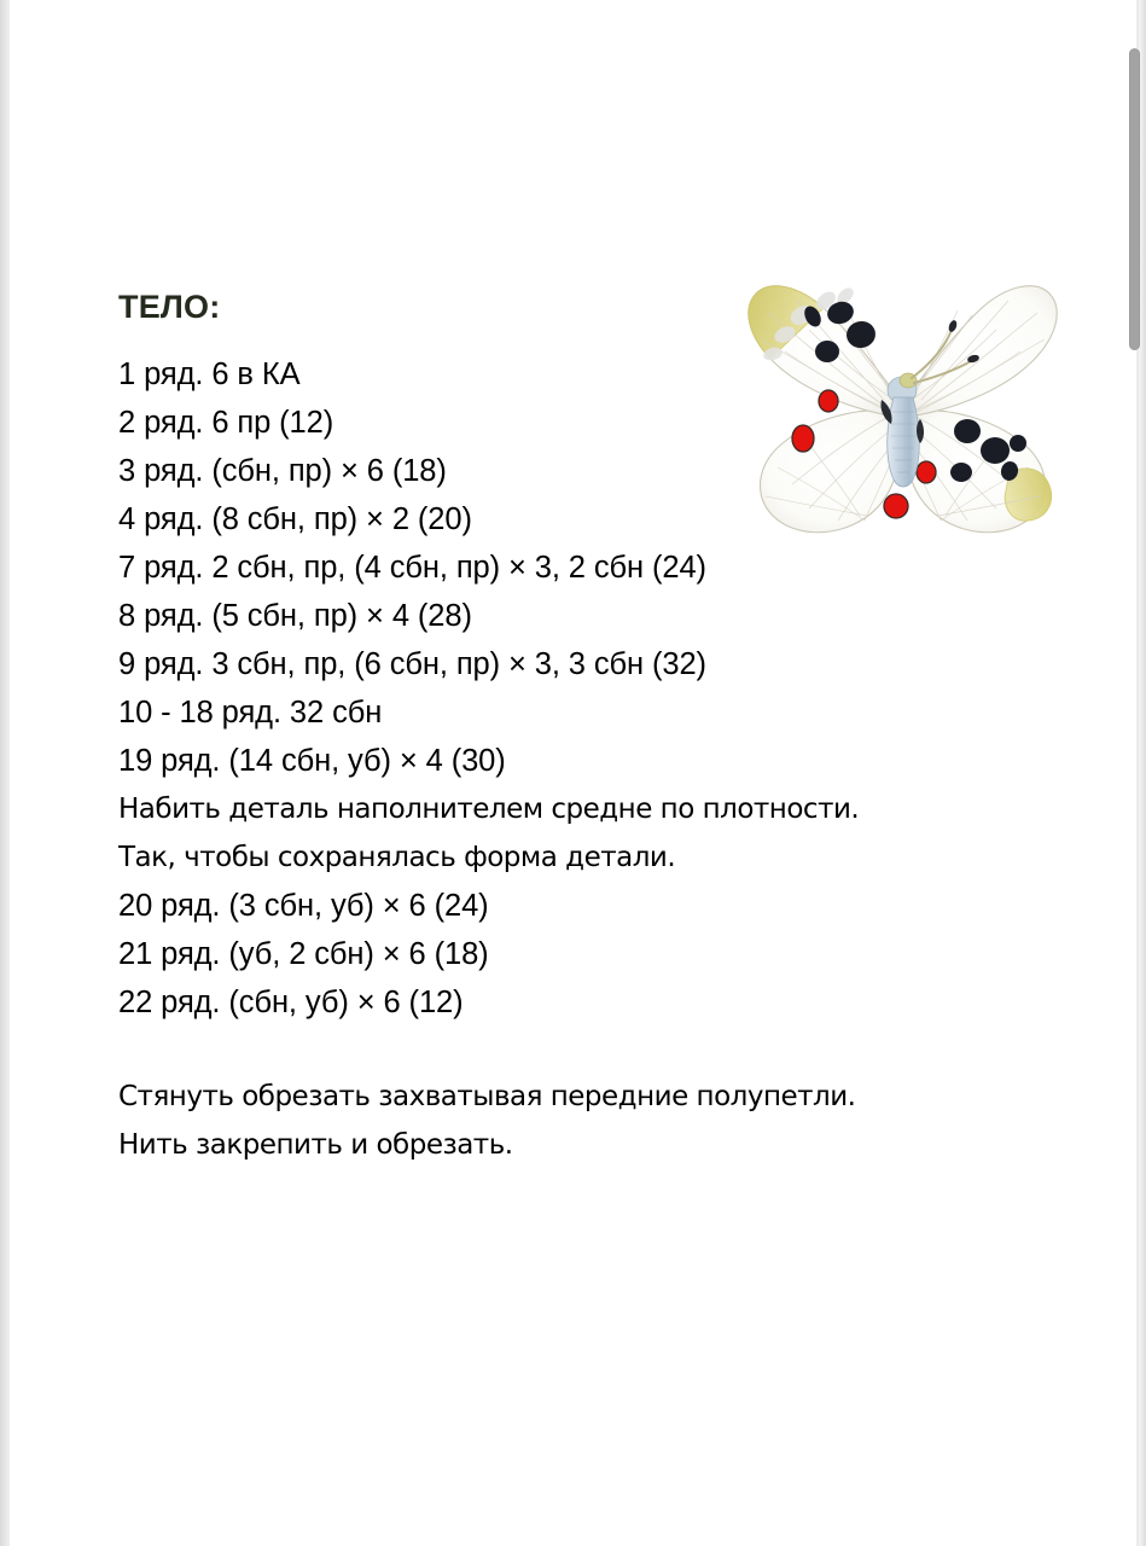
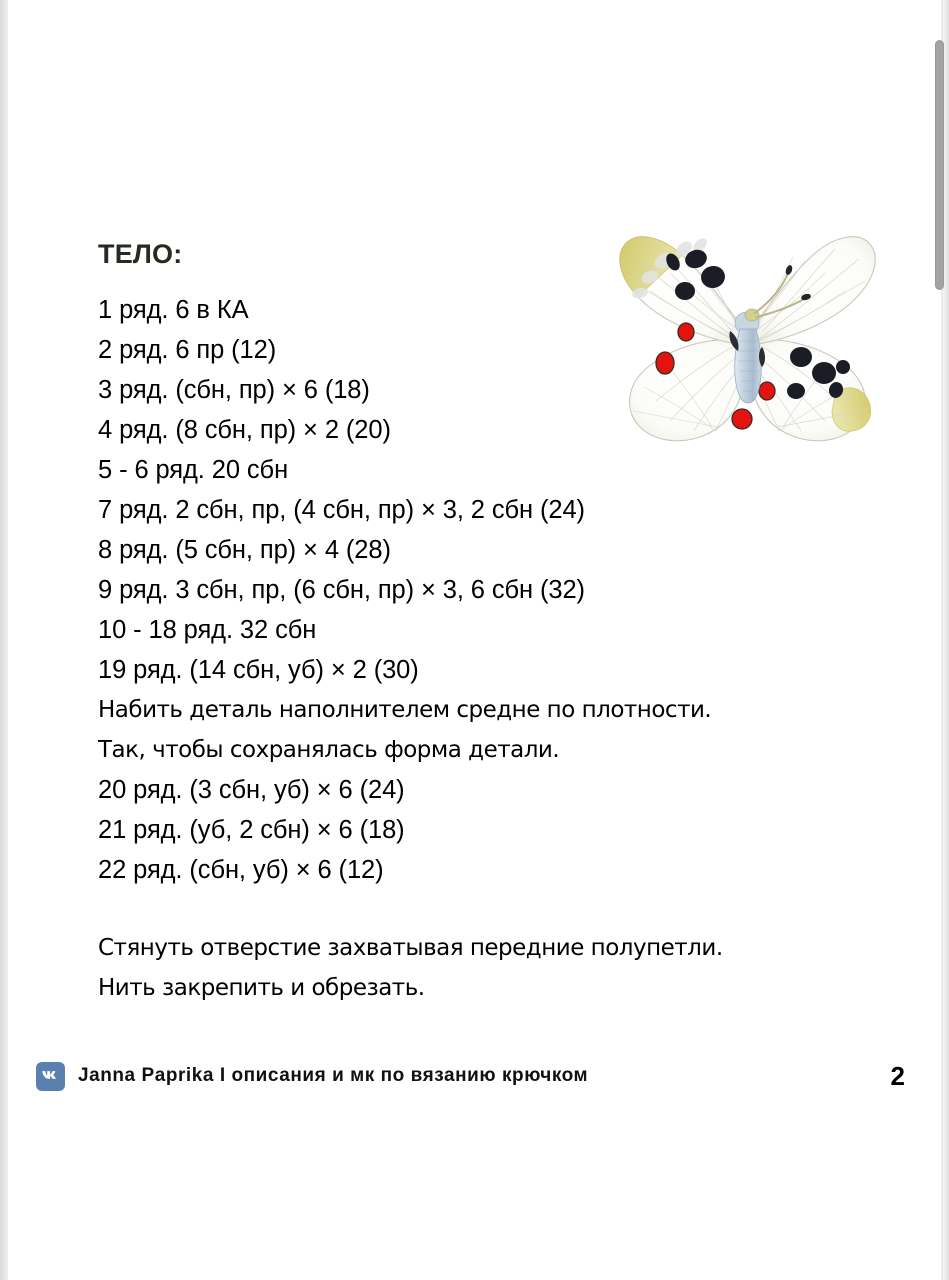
  ТЕЛО:
  1 ряд. 6 в КА
  2 ряд. 6 пр (12)
  3 ряд. (сбн, пр) × 6 (18)
  4 ряд. (8 сбн, пр) × 2 (20)
+ 5 - 6 ряд. 20 сбн
  7 ряд. 2 сбн, пр, (4 сбн, пр) × 3, 2 сбн (24)
  8 ряд. (5 сбн, пр) × 4 (28)
- 9 ряд. 3 сбн, пр, (6 сбн, пр) × 3, 3 сбн (32)
+ 9 ряд. 3 сбн, пр, (6 сбн, пр) × 3, 6 сбн (32)
  10 - 18 ряд. 32 сбн
- 19 ряд. (14 сбн, уб) × 4 (30)
+ 19 ряд. (14 сбн, уб) × 2 (30)
  Набить деталь наполнителем средне по плотности.
  Так, чтобы сохранялась форма детали.
  20 ряд. (3 сбн, уб) × 6 (24)
  21 ряд. (уб, 2 сбн) × 6 (18)
  22 ряд. (сбн, уб) × 6 (12)
- Стянуть обрезать захватывая передние полупетли.
+ Стянуть отверстие захватывая передние полупетли.
  Нить закрепить и обрезать.
+ Janna Paprika I описания и мк по вязанию крючком
+ 2
